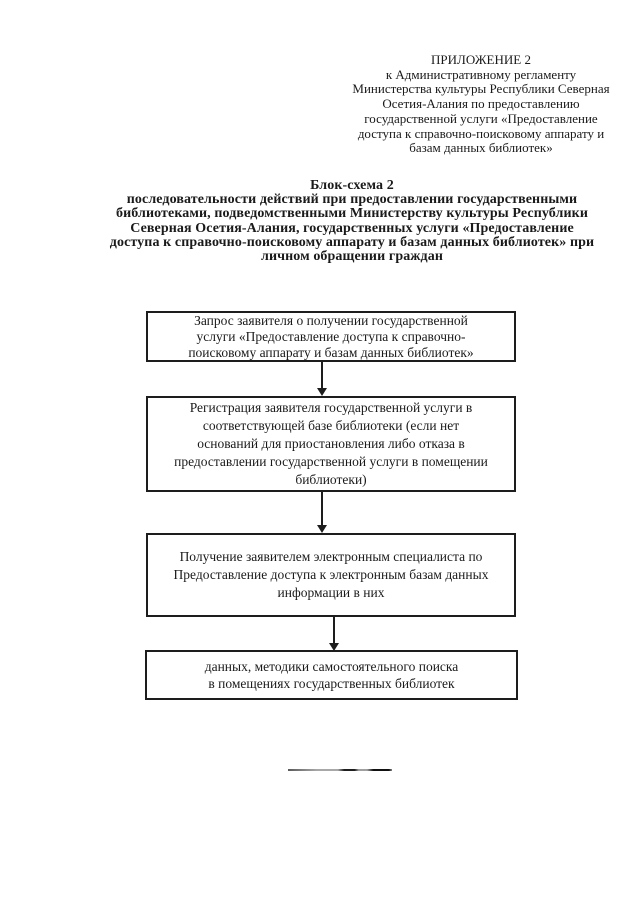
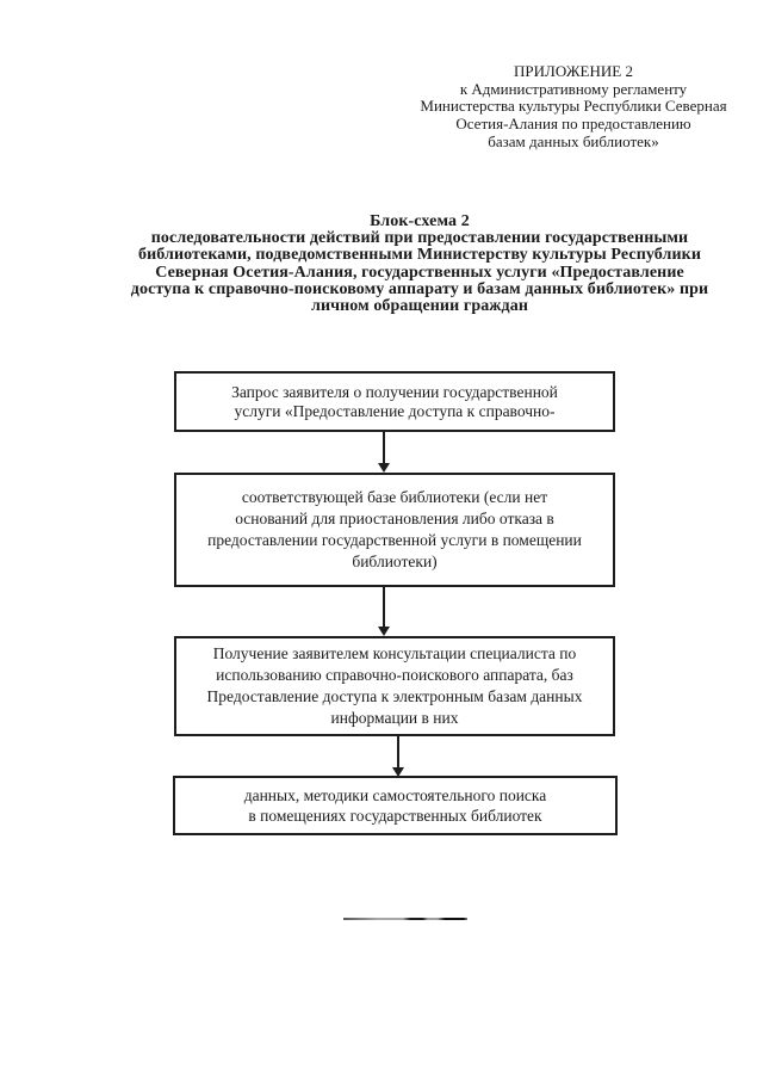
  ПРИЛОЖЕНИЕ 2
  к Административному регламенту
  Министерства культуры Республики Северная
  Осетия-Алания по предоставлению
- государственной услуги «Предоставление
- доступа к справочно-поисковому аппарату и
  базам данных библиотек»
  Блок-схема 2
  последовательности действий при предоставлении государственными
  библиотеками, подведомственными Министерству культуры Республики
  Северная Осетия-Алания, государственных услуги «Предоставление
  доступа к справочно-поисковому аппарату и базам данных библиотек» при
  личном обращении граждан
  Запрос заявителя о получении государственной
  услуги «Предоставление доступа к справочно-
- поисковому аппарату и базам данных библиотек»
- Регистрация заявителя государственной услуги в
  соответствующей базе библиотеки (если нет
  оснований для приостановления либо отказа в
  предоставлении государственной услуги в помещении
  библиотеки)
- Получение заявителем электронным специалиста по
+ Получение заявителем консультации специалиста по
+ использованию справочно-поискового аппарата, баз
  Предоставление доступа к электронным базам данных
  информации в них
  данных, методики самостоятельного поиска
  в помещениях государственных библиотек
